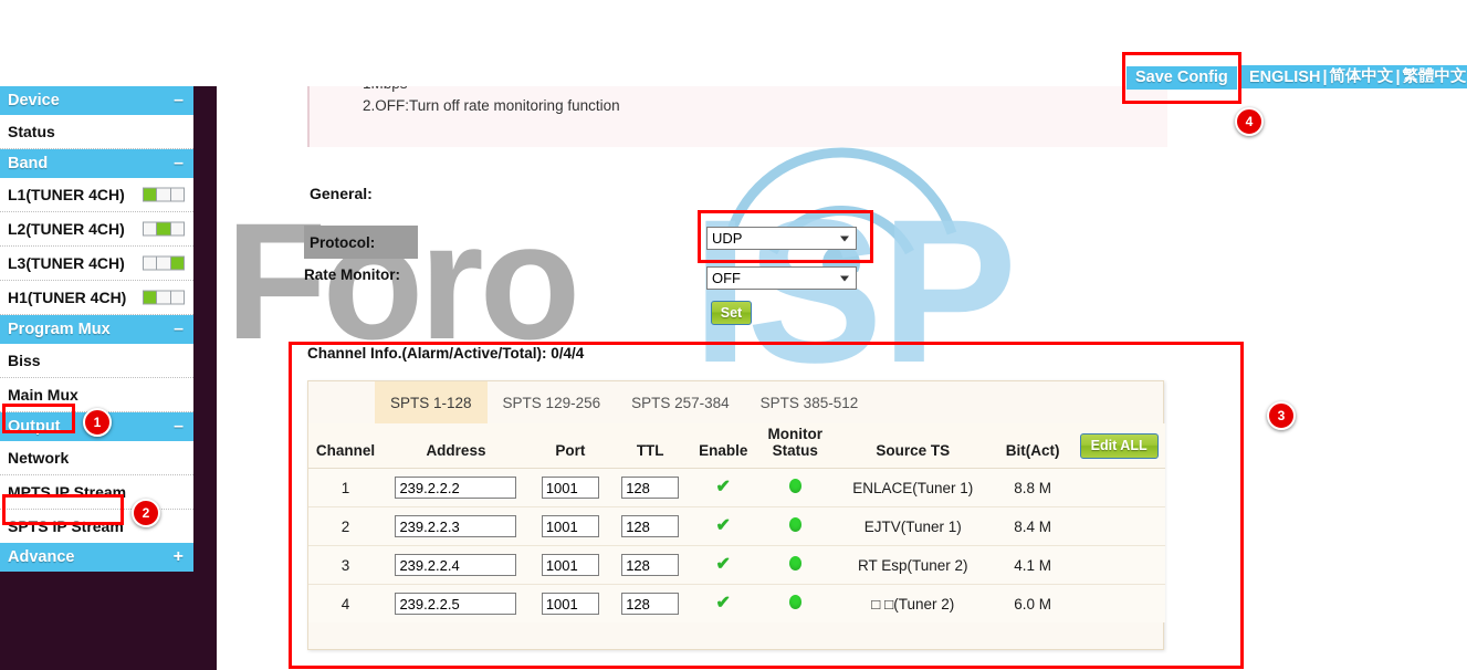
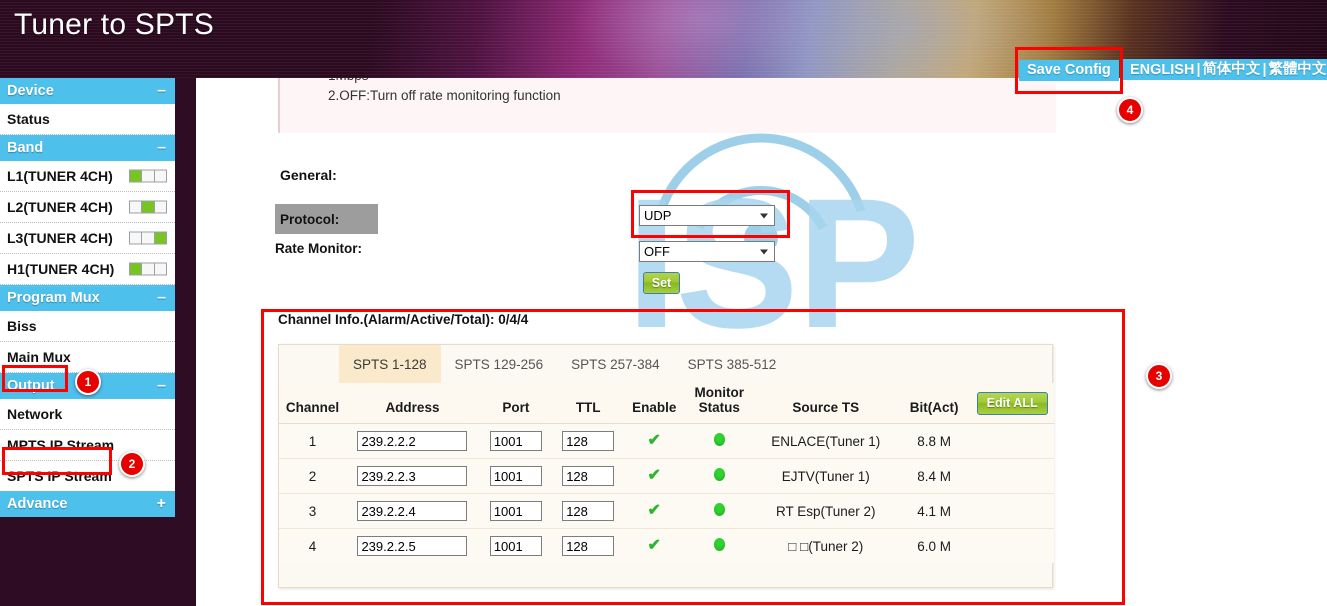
+ Tuner to SPTS
  Save Config
  ENGLISH
  |
  简体中文
  |
  繁體中文
  Device
  –
  Status
  Band
  –
  L1(TUNER 4CH)
  L2(TUNER 4CH)
  L3(TUNER 4CH)
  H1(TUNER 4CH)
  Program Mux
  –
  Biss
  Main Mux
  Output
  –
  Network
  MPTS IP Stream
  SPTS IP Stream
  Advance
  +
- Foro
  ISP
  2.OFF:Turn off rate monitoring function
  General:
  Protocol:
  Rate Monitor:
  UDP
  OFF
  Set
  Channel Info.(Alarm/Active/Total): 0/4/4
  SPTS 1-128
  SPTS 129-256
  SPTS 257-384
  SPTS 385-512
  Channel	Address	Port	TTL	Enable	Monitor Status	Source TS	Bit(Act)	Edit ALL
  1	239.2.2.2	1001	128	✔		ENLACE(Tuner 1)	8.8 M
  2	239.2.2.3	1001	128	✔		EJTV(Tuner 1)	8.4 M
  3	239.2.2.4	1001	128	✔		RT Esp(Tuner 2)	4.1 M
  4	239.2.2.5	1001	128	✔		□ □(Tuner 2)	6.0 M
  1
  2
  3
  4
